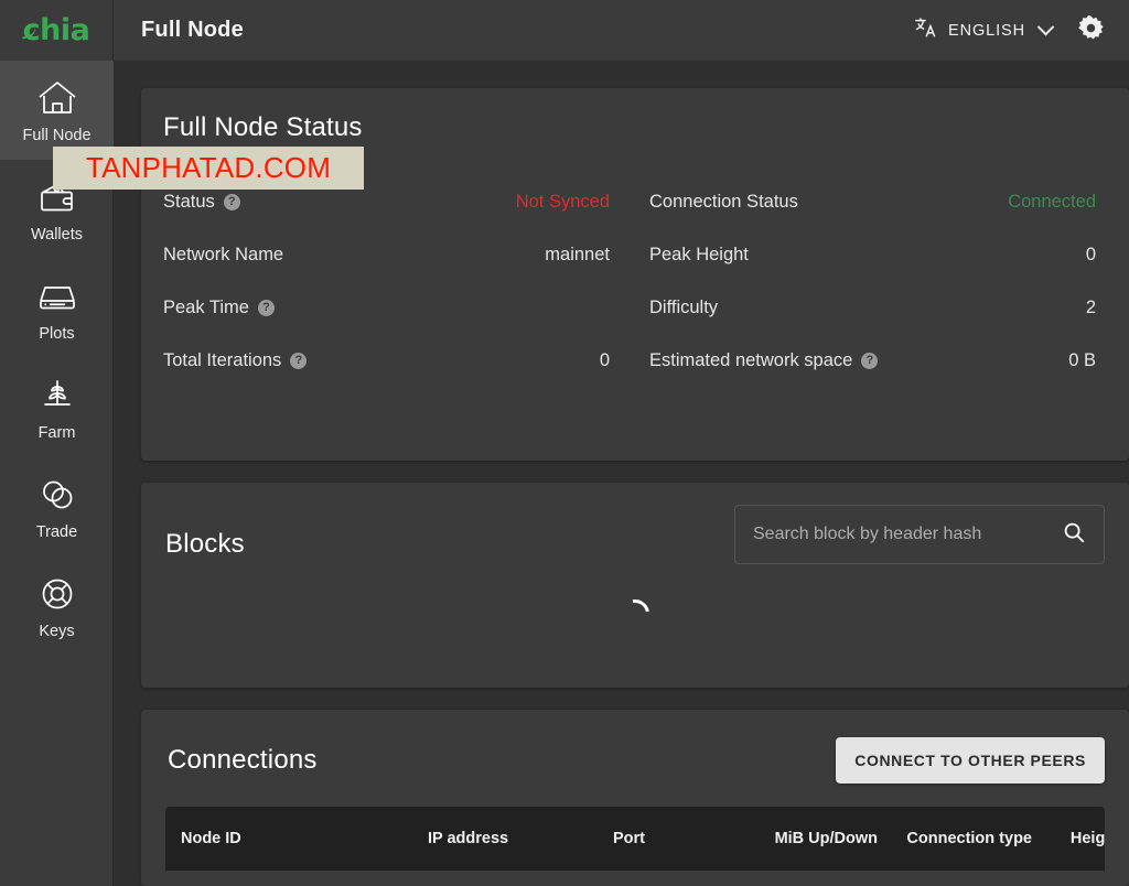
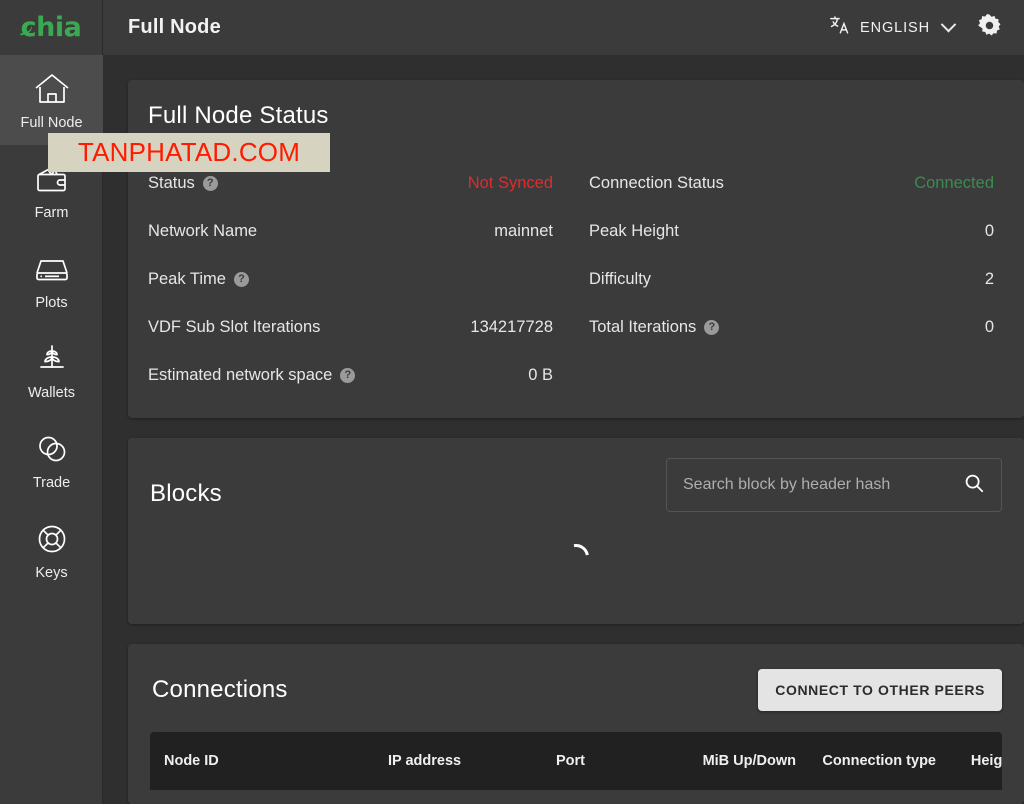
  chia
  Full Node
  ENGLISH
  Full Node
- Wallets
+ Farm
  Plots
- Farm
+ Wallets
  Trade
  Keys
  Full Node Status
  Status
  ?
  Not Synced
  Connection Status
  Connected
  Network Name
  mainnet
  Peak Height
  0
  Peak Time
  ?
  Difficulty
  2
+ VDF Sub Slot Iterations
+ 134217728
  Total Iterations
  ?
  0
  Estimated network space
  ?
  0 B
  Blocks
  Search block by header hash
  Connections
  CONNECT TO OTHER PEERS
  Node ID
  IP address
  Port
  MiB Up/Down
  Connection type
  TANPHATAD.COM
